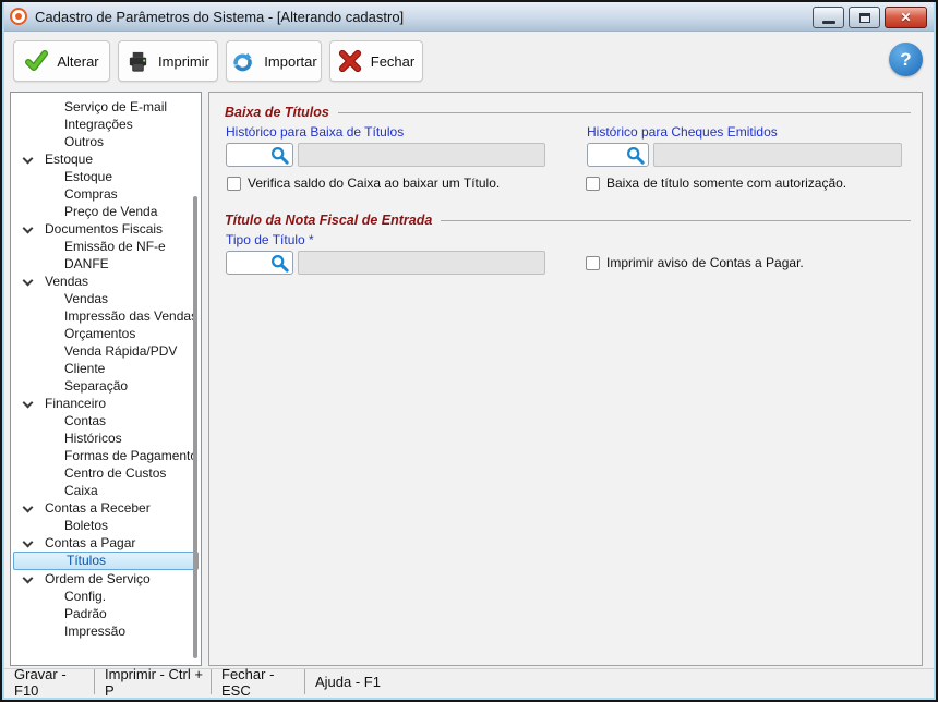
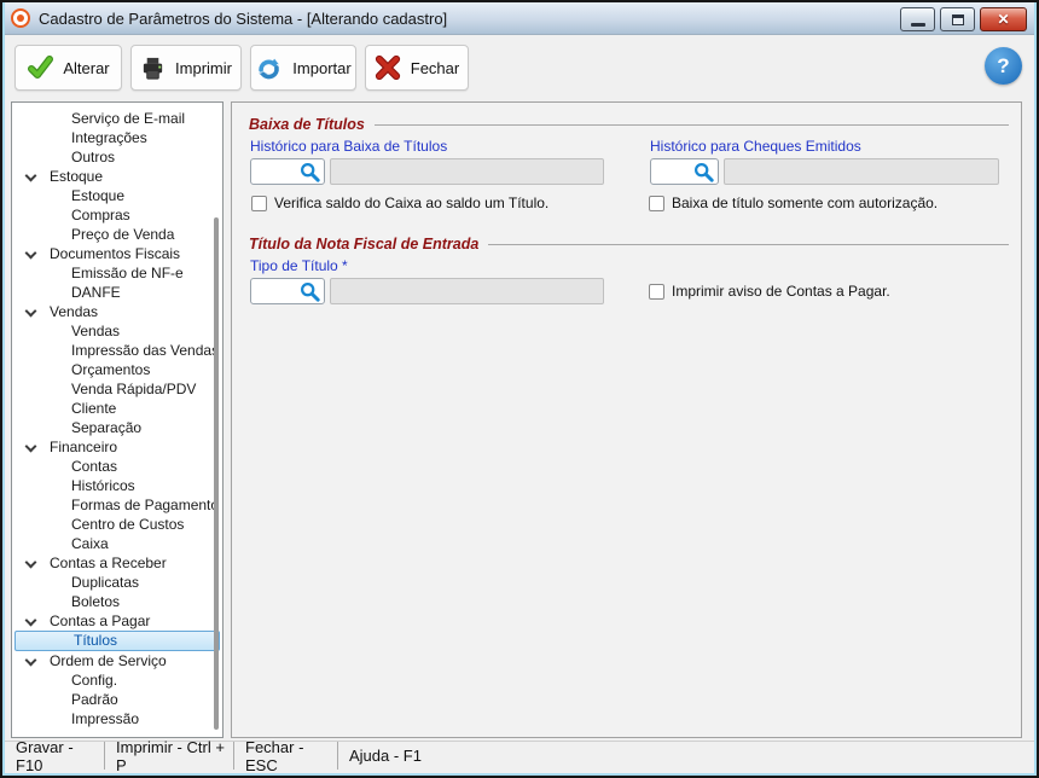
  Cadastro de Parâmetros do Sistema - [Alterando cadastro]
  ✕
  Alterar
  Imprimir
  Importar
  Fechar
  ?
  Serviço de E-mail
  Integrações
  Outros
  Estoque
  Estoque
  Compras
  Preço de Venda
  Documentos Fiscais
  Emissão de NF-e
  DANFE
  Vendas
  Vendas
  Impressão das Venda
  Orçamentos
  Venda Rápida/PDV
  Cliente
  Separação
  Financeiro
  Contas
  Históricos
  Formas de Pagament
  Centro de Custos
  Caixa
  Contas a Receber
+ Duplicatas
  Boletos
  Contas a Pagar
  Títulos
  Ordem de Serviço
  Config.
  Padrão
  Impressão
  Baixa de Títulos
  Histórico para Baixa de Títulos
  Histórico para Cheques Emitidos
- Verifica saldo do Caixa ao baixar um Título.
+ Verifica saldo do Caixa ao saldo um Título.
  Baixa de título somente com autorização.
  Título da Nota Fiscal de Entrada
  Tipo de Título *
  Imprimir aviso de Contas a Pagar.
  Gravar - F10
  Imprimir - Ctrl + P
  Fechar - ESC
  Ajuda - F1
